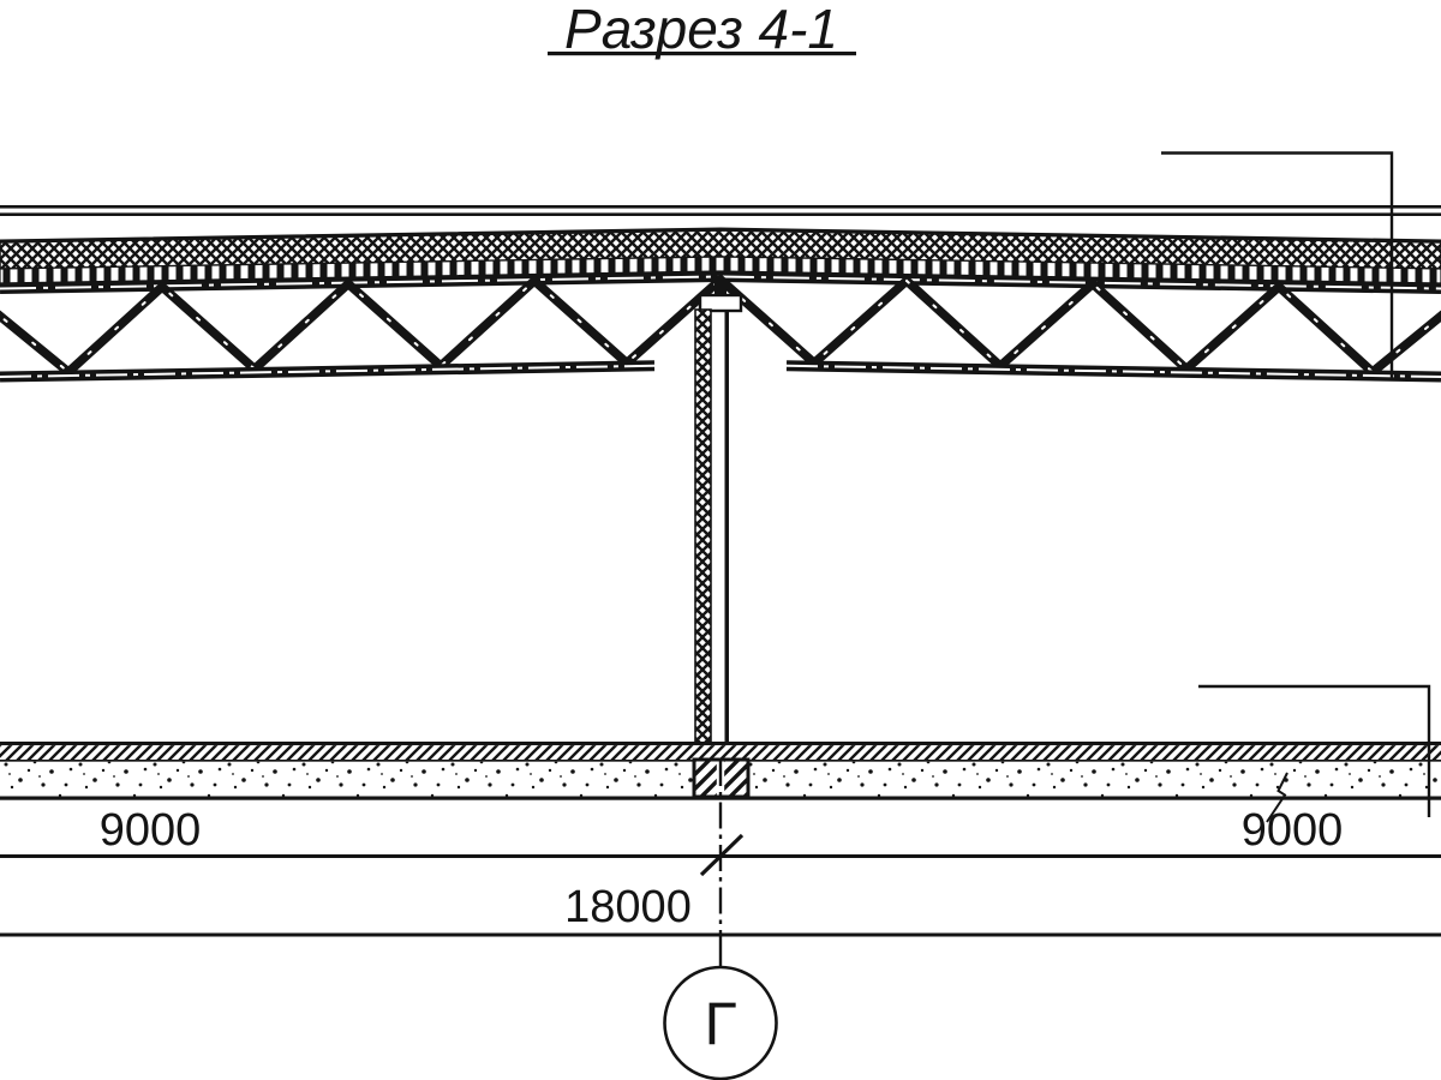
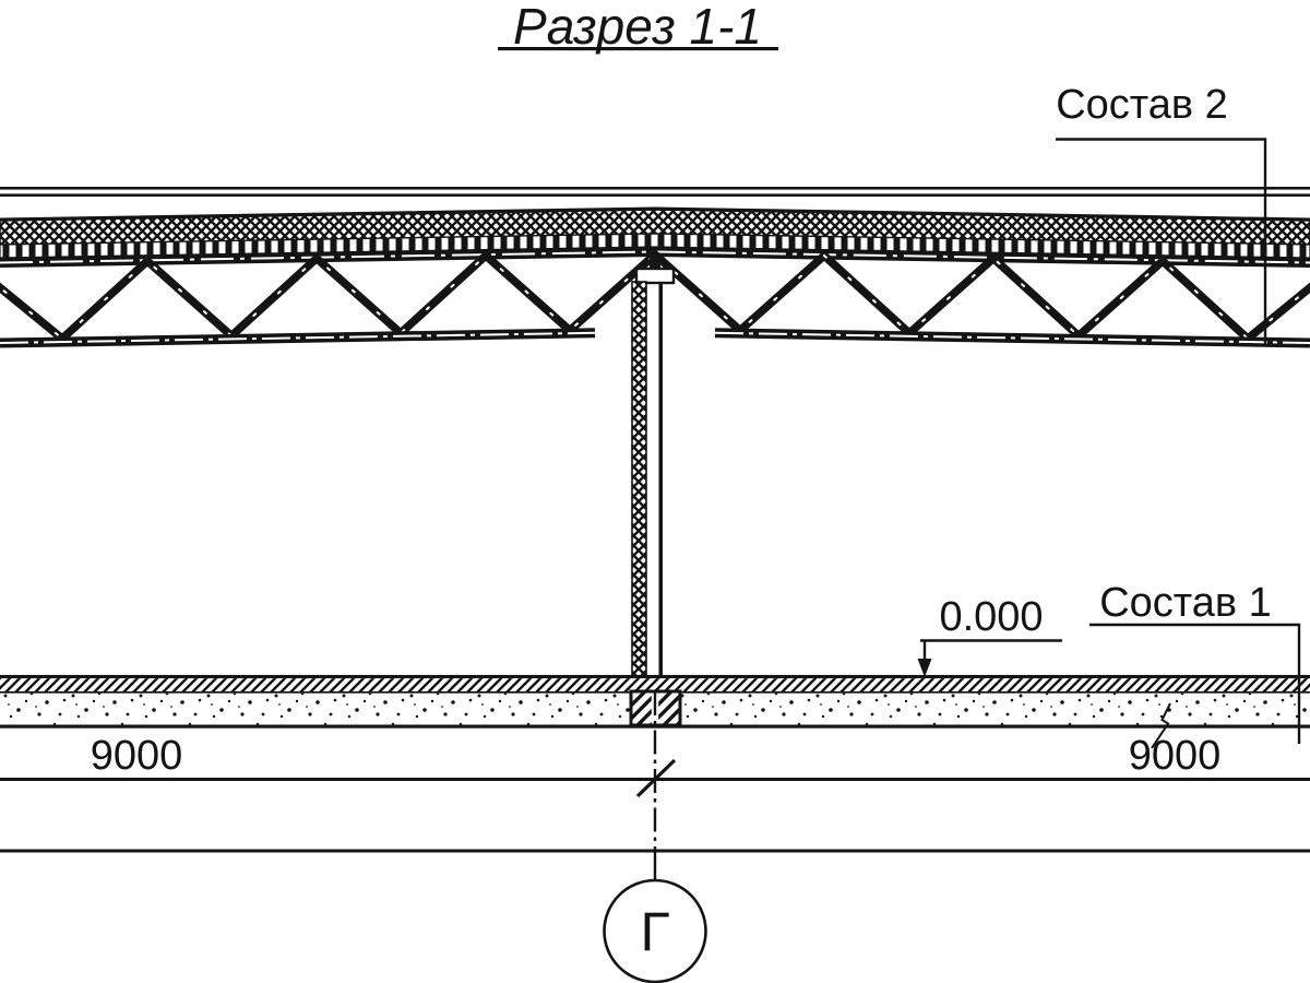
- Разрез 4-1
+ Разрез 1-1
+ 0.000
+ Состав 2
+ Состав 1
  9000
  9000
- 18000
  Г
